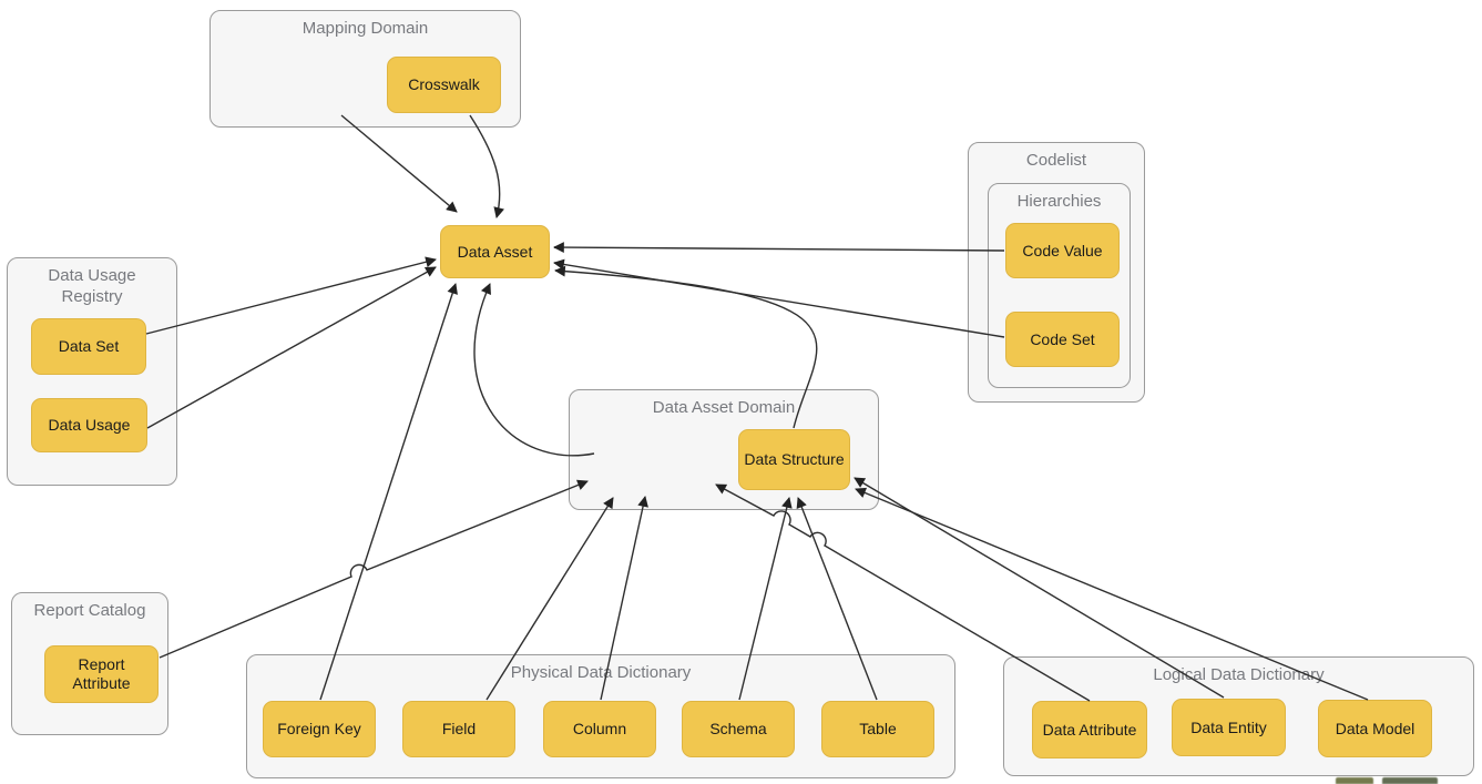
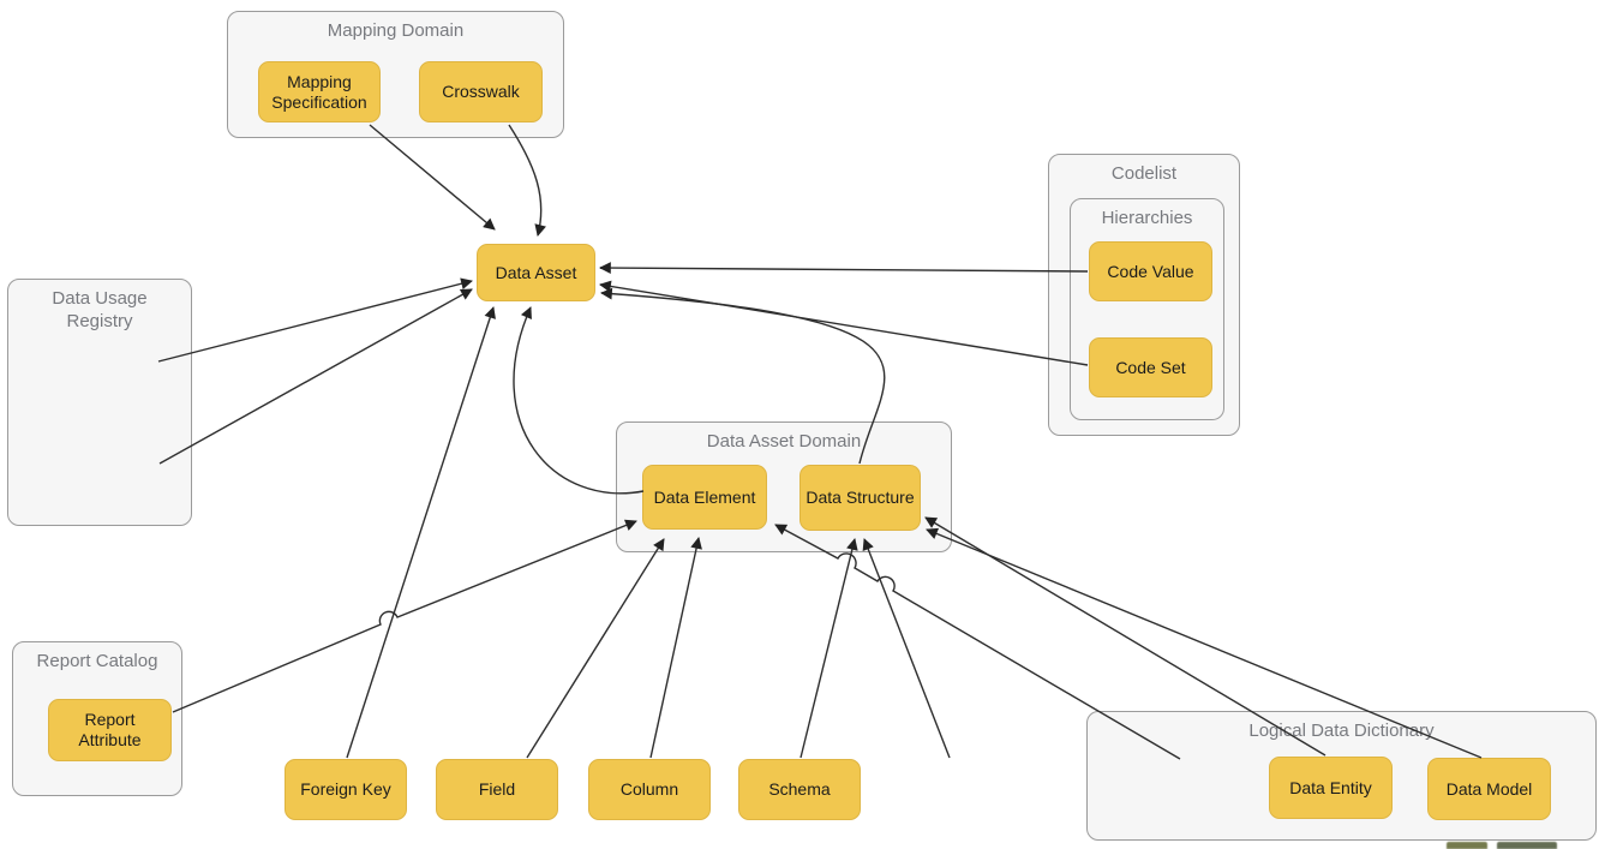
  Mapping Domain
  Data Usage Registry
  Codelist
  Hierarchies
  Data Asset Domain
  Report Catalog
- Physical Data Dictionary
  Logical Data Dictionry
  Data Asset
+ Mapping Specification
  Crosswalk
- Data Set
- Data Usage
  Code Value
  Code Set
+ Data Element
  Data Structure
  Report Attribute
  Foreign Key
  Field
  Column
  Schema
- Table
- Data Attribute
  Data Entity
  Data Model
